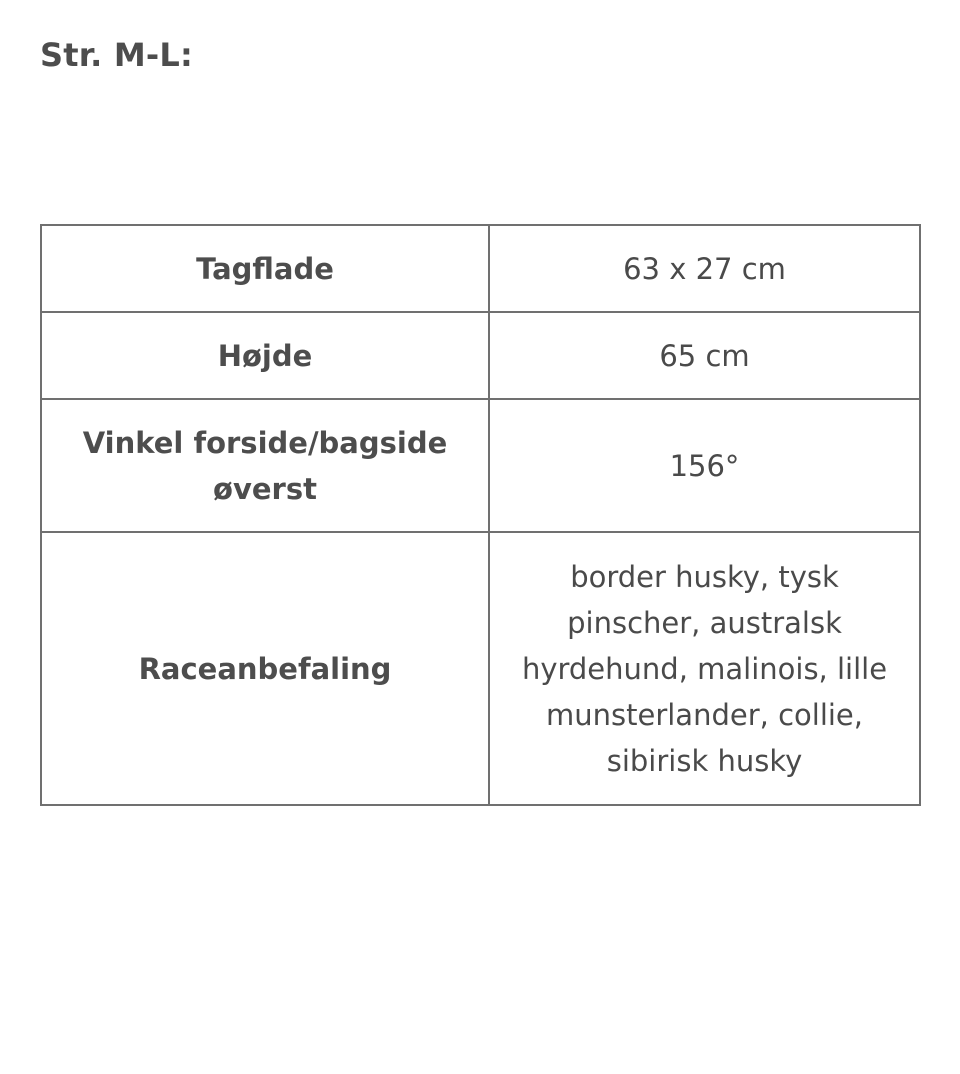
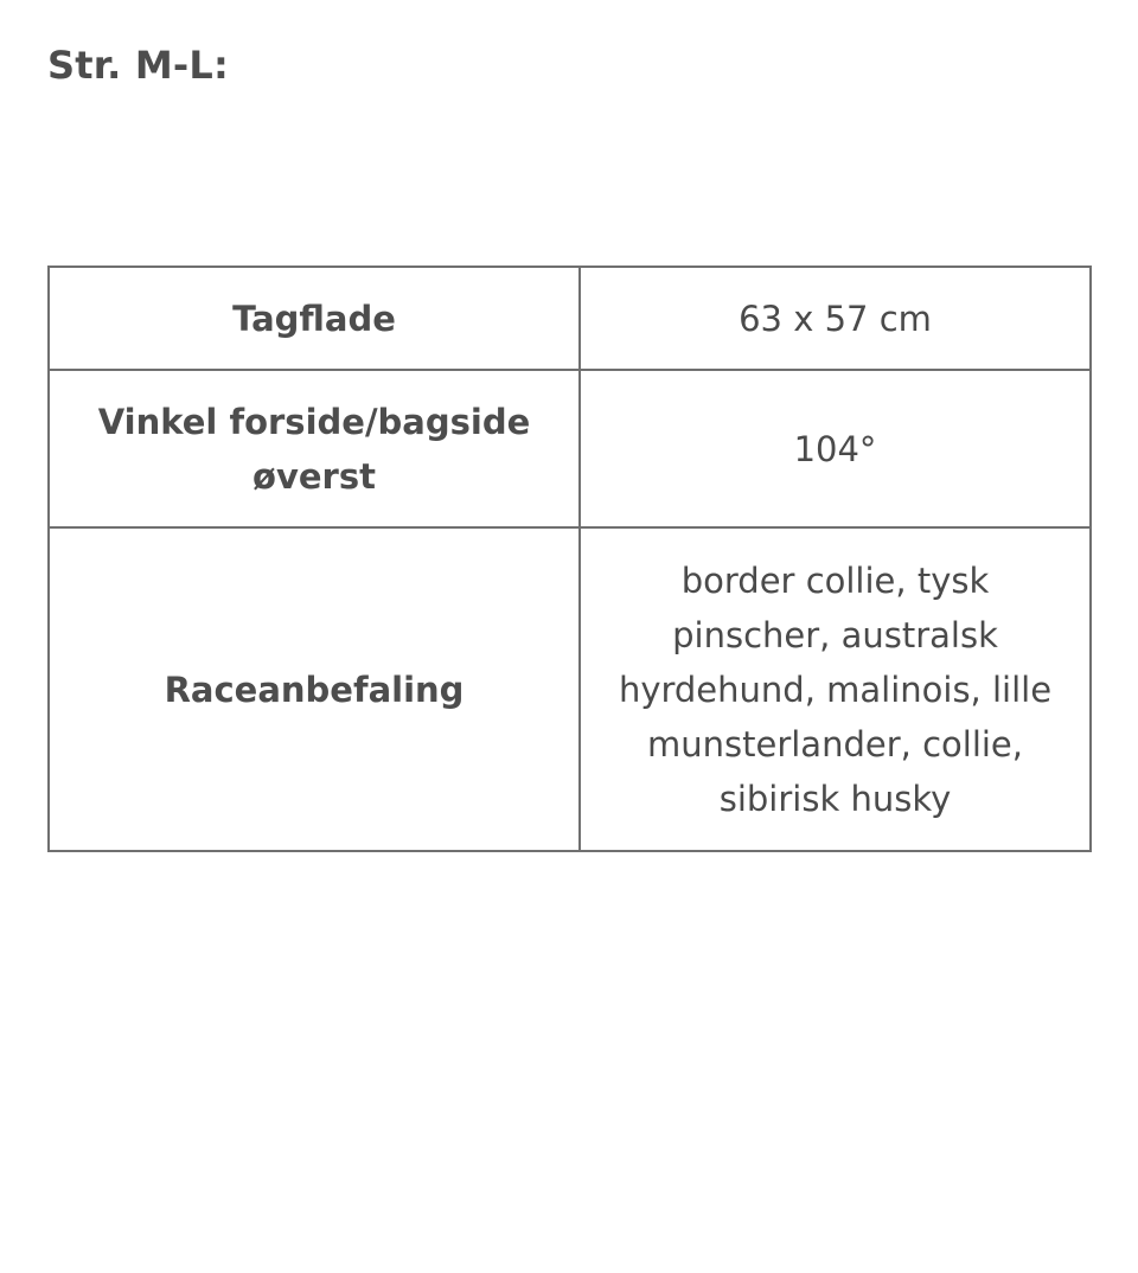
  Str. M-L:
- Tagflade	63 x 27 cm
+ Tagflade	63 x 57 cm
- Højde	65 cm
- Vinkel forside/bagside øverst	156°
+ Vinkel forside/bagside øverst	104°
- Raceanbefaling	border husky, tysk pinscher, australsk hyrdehund, malinois, lille munsterlander, collie, sibirisk husky
+ Raceanbefaling	border collie, tysk pinscher, australsk hyrdehund, malinois, lille munsterlander, collie, sibirisk husky
